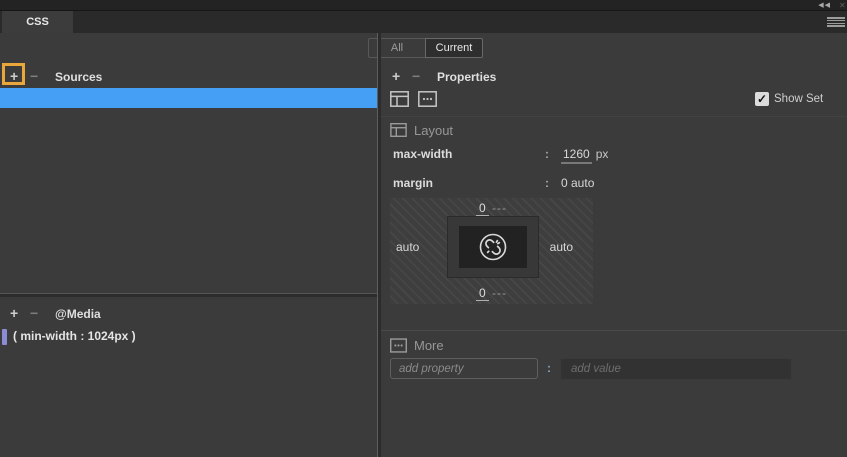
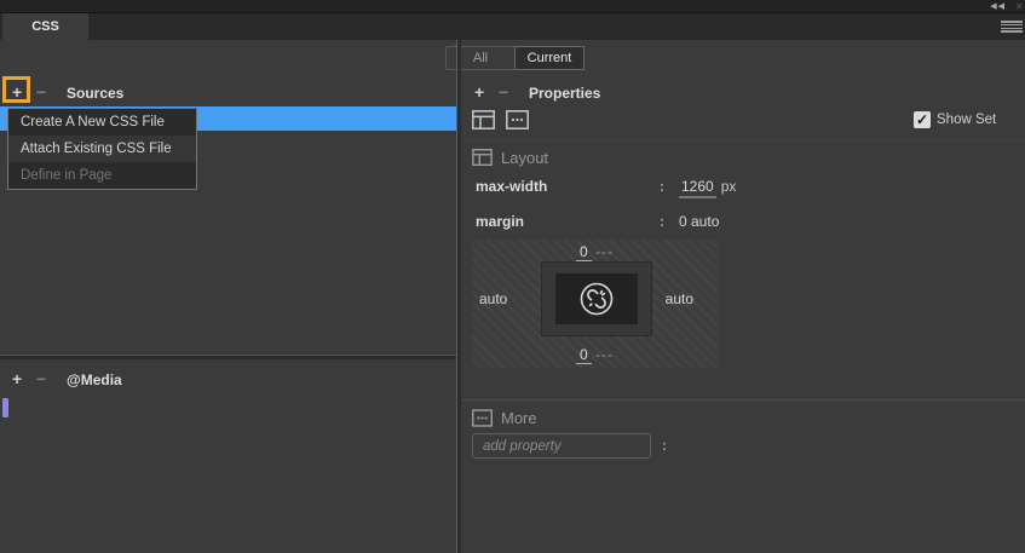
  ✕
  All
  Current
  +
  −
  Sources
+ Create A New CSS File
+ Attach Existing CSS File
+ Define in Page
  +
  −
  @Media
- ( min-width : 1024px )
  +
  −
  Properties
  ✓
  Show Set
  Layout
  max-width
  :
  1260 px
  margin
  :
  0 auto
  0 ---
  auto
  auto
  0 ---
  More
  add property
  :
- add value
